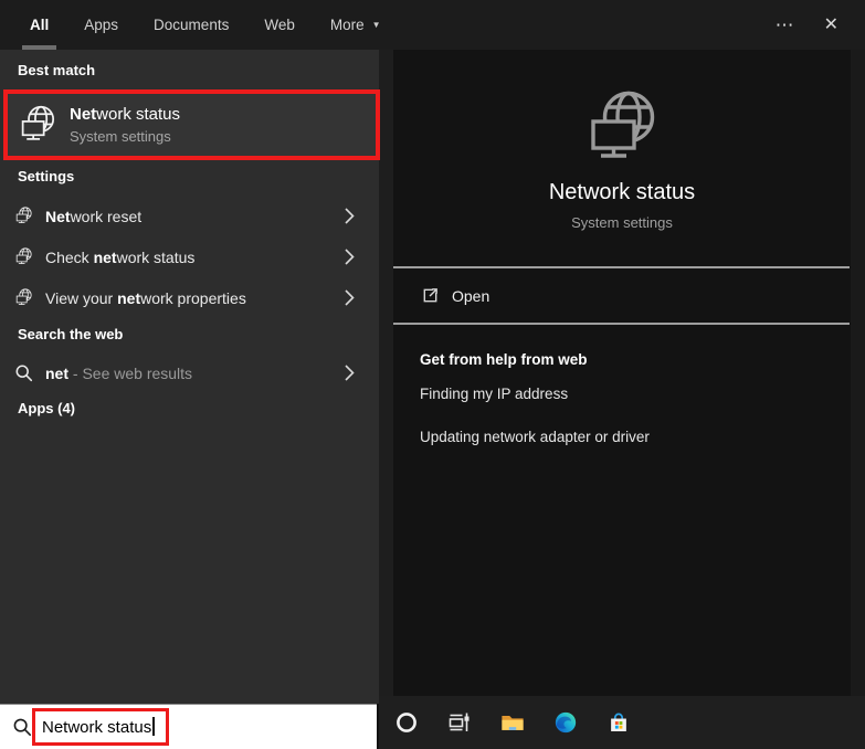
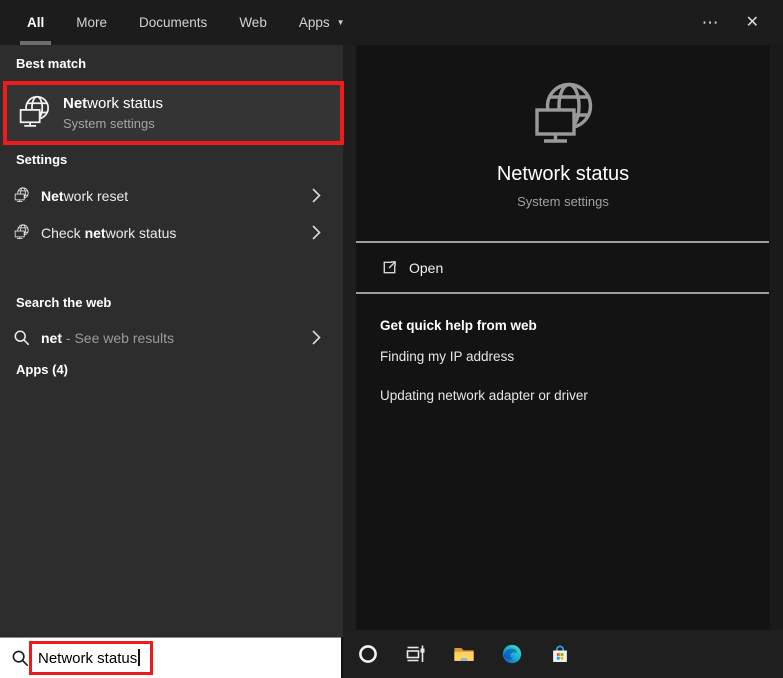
  All
- Apps
+ More
  Documents
  Web
- More
+ Apps
  ▼
  ⋯
  ✕
  Best match
  Network status
  System settings
  Settings
  Network reset
  Check network status
- View your network properties
  Search the web
  net - See web results
  Apps (4)
  Network status
  System settings
  Open
- Get from help from web
+ Get quick help from web
  Finding my IP address
  Updating network adapter or driver
  Network status
